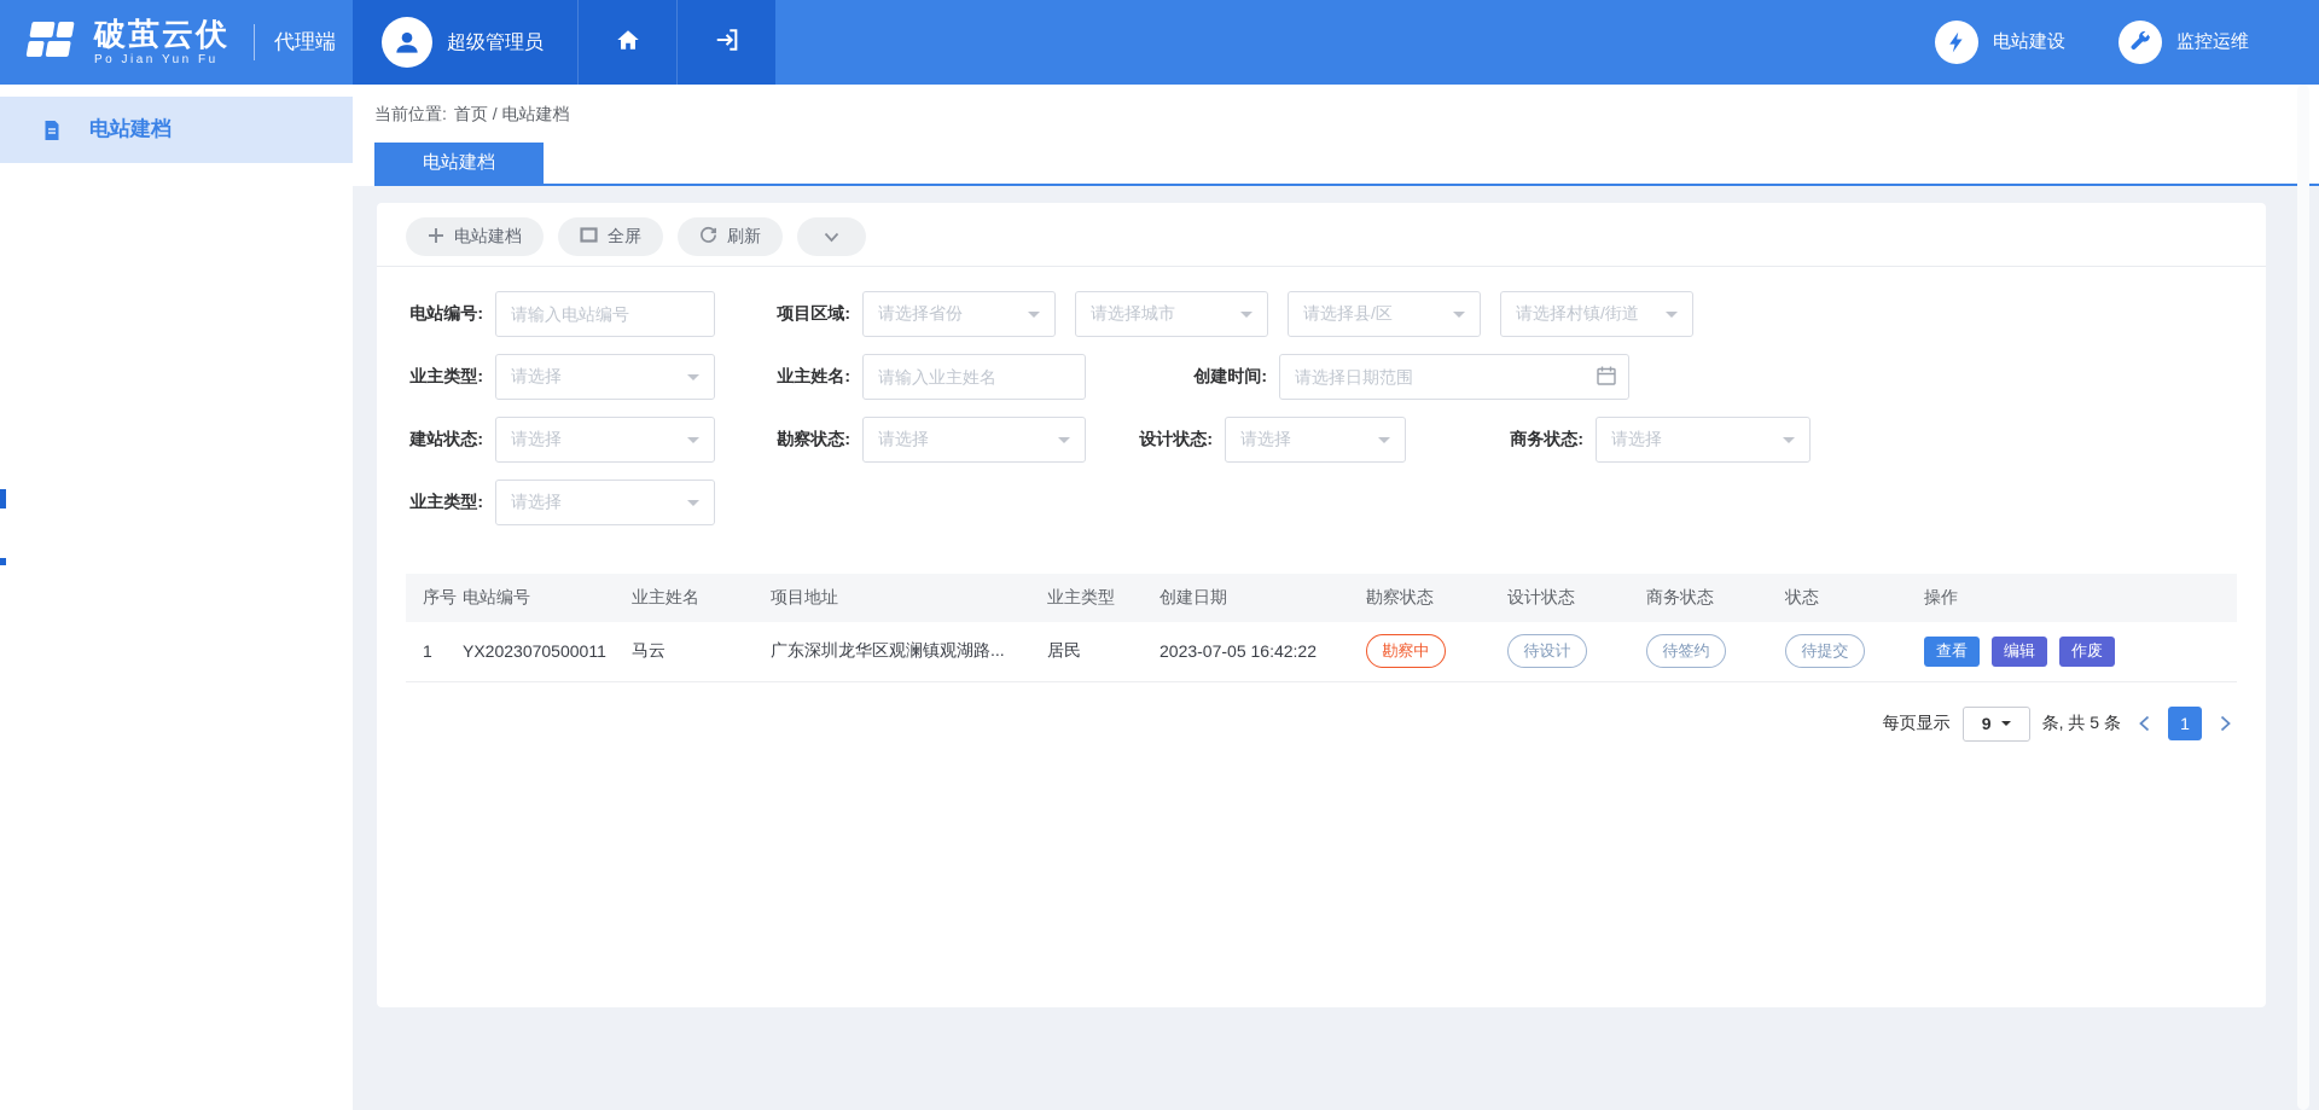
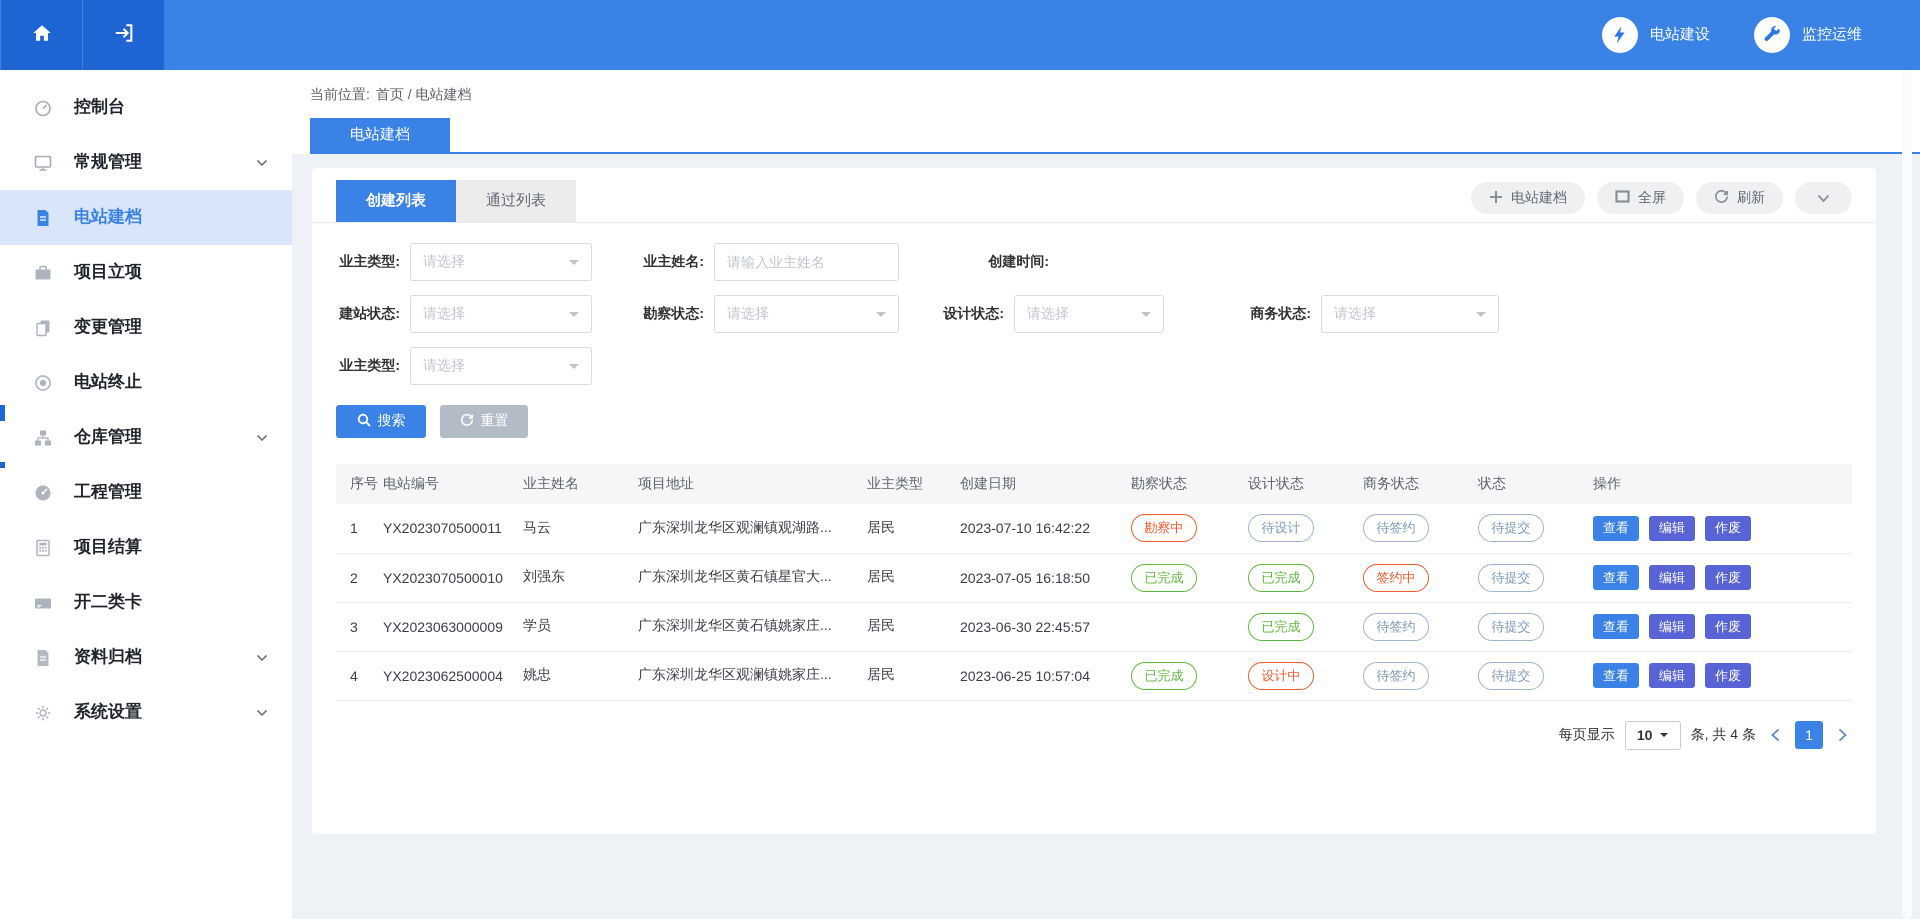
- 破茧云伏
- Po Jian Yun Fu
- 代理端
- 超级管理员
  电站建设
  监控运维
+ 控制台
+ 常规管理
  电站建档
+ 项目立项
+ 变更管理
+ 电站终止
+ 仓库管理
+ 工程管理
+ 项目结算
+ 开二类卡
+ 资料归档
+ 系统设置
  当前位置:
  首页 / 电站建档
  电站建档
+ 创建列表
+ 通过列表
  电站建档
  全屏
  刷新
- 电站编号:
- 请输入电站编号
- 项目区域:
- 请选择省份
- 请选择城市
- 请选择县/区
- 请选择村镇/街道
  业主类型:
  请选择
  业主姓名:
  请输入业主姓名
  创建时间:
- 请选择日期范围
  建站状态:
  请选择
  勘察状态:
  请选择
  设计状态:
  请选择
  商务状态:
  请选择
  业主类型:
  请选择
+ 搜索
+ 重置
  序号	电站编号	业主姓名	项目地址	业主类型	创建日期	勘察状态	设计状态	商务状态	状态	操作
- 1	YX2023070500011	马云	广东深圳龙华区观澜镇观湖路...	居民	2023-07-05 16:42:22	勘察中	待设计	待签约	待提交	查看 编辑 作废
+ 1	YX2023070500011	马云	广东深圳龙华区观澜镇观湖路...	居民	2023-07-10 16:42:22	勘察中	待设计	待签约	待提交	查看 编辑 作废
+ 2	YX2023070500010	刘强东	广东深圳龙华区黄石镇星官大...	居民	2023-07-05 16:18:50	已完成	已完成	签约中	待提交	查看 编辑 作废
+ 3	YX2023063000009	学员	广东深圳龙华区黄石镇姚家庄...	居民	2023-06-30 22:45:57		已完成	待签约	待提交	查看 编辑 作废
+ 4	YX2023062500004	姚忠	广东深圳龙华区观澜镇姚家庄...	居民	2023-06-25 10:57:04	已完成	设计中	待签约	待提交	查看 编辑 作废
  每页显示
- 9
+ 10
- 条, 共 5 条
+ 条, 共 4 条
  1
